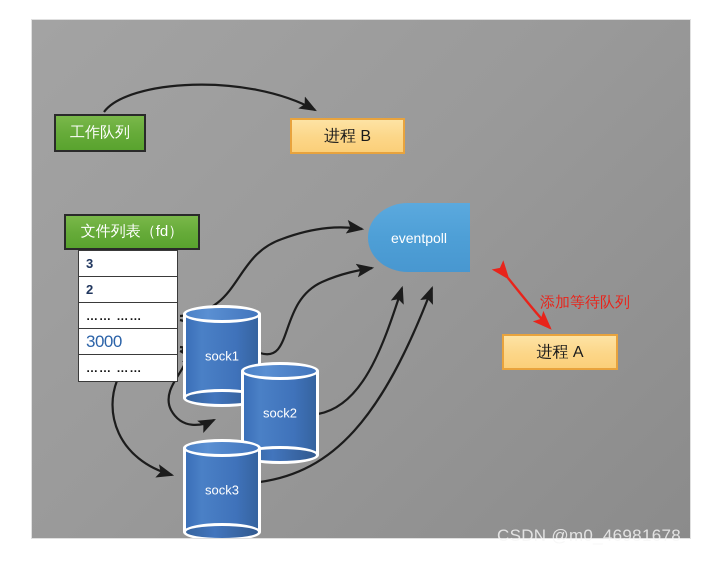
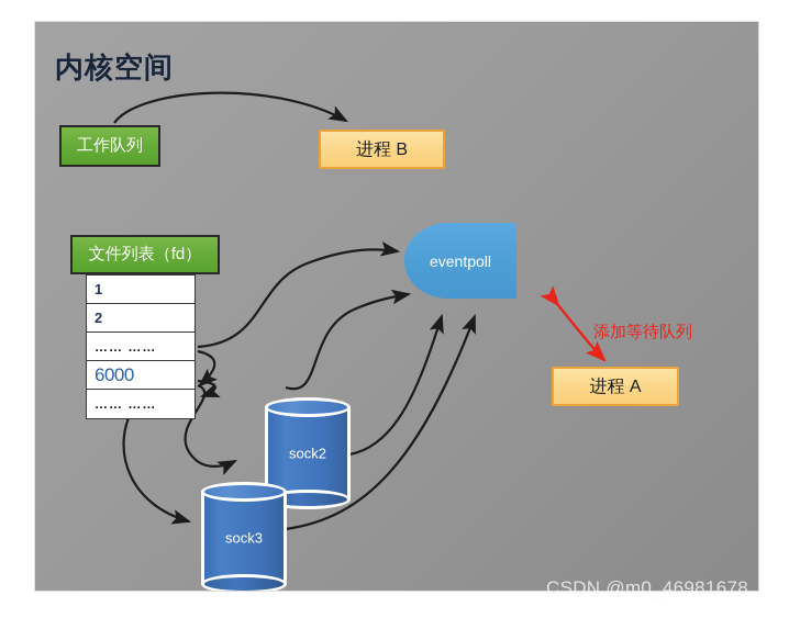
+ 内核空间
  工作队列
  进程 B
  文件列表（fd）
- 3
+ 1
  2
  …… ……
- 3000
+ 6000
  …… ……
  eventpoll
- sock1
  sock2
  sock3
  添加等待队列
  进程 A
  CSDN @m0_46981678
